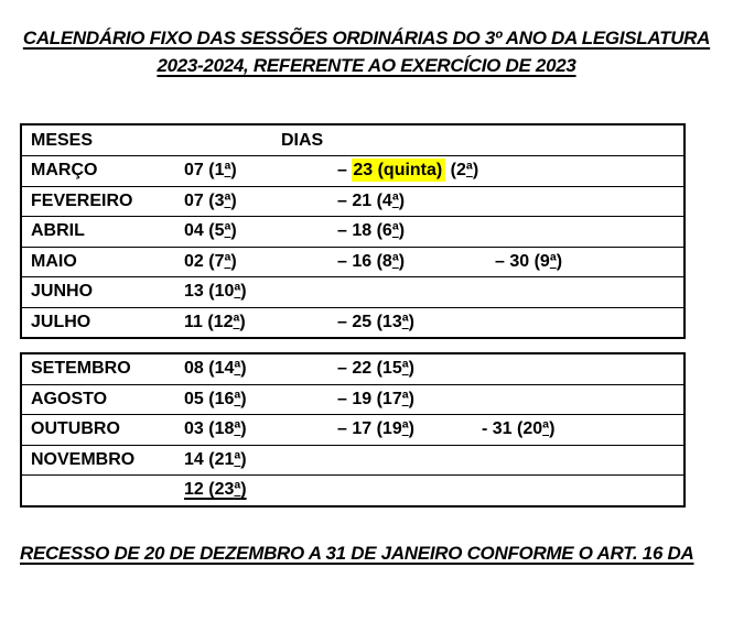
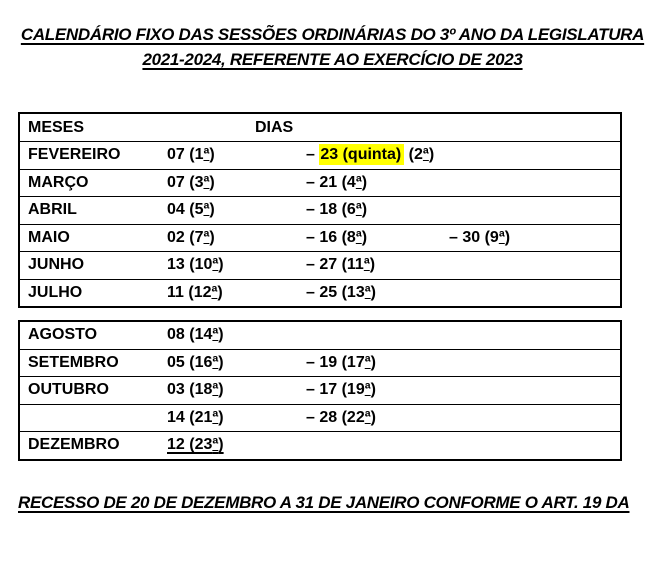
  CALENDÁRIO FIXO DAS SESSÕES ORDINÁRIAS DO 3º ANO DA LEGISLATURA
- 2023-2024, REFERENTE AO EXERCÍCIO DE 2023
+ 2021-2024, REFERENTE AO EXERCÍCIO DE 2023
  MESES
  DIAS
- MARÇO
+ FEVEREIRO
  07 (1ª)
  – 23 (quinta) (2ª)
- FEVEREIRO
+ MARÇO
  07 (3ª)
  – 21 (4ª)
  ABRIL
  04 (5ª)
  – 18 (6ª)
  MAIO
  02 (7ª)
  – 16 (8ª)
  – 30 (9ª)
  JUNHO
  13 (10ª)
+ – 27 (11ª)
  JULHO
  11 (12ª)
  – 25 (13ª)
- SETEMBRO
+ AGOSTO
  08 (14ª)
- – 22 (15ª)
- AGOSTO
+ SETEMBRO
  05 (16ª)
  – 19 (17ª)
  OUTUBRO
  03 (18ª)
  – 17 (19ª)
- - 31 (20ª)
- NOVEMBRO
  14 (21ª)
+ – 28 (22ª)
+ DEZEMBRO
  12 (23ª)
- RECESSO DE 20 DE DEZEMBRO A 31 DE JANEIRO CONFORME O ART. 16 DA
+ RECESSO DE 20 DE DEZEMBRO A 31 DE JANEIRO CONFORME O ART. 19 DA
